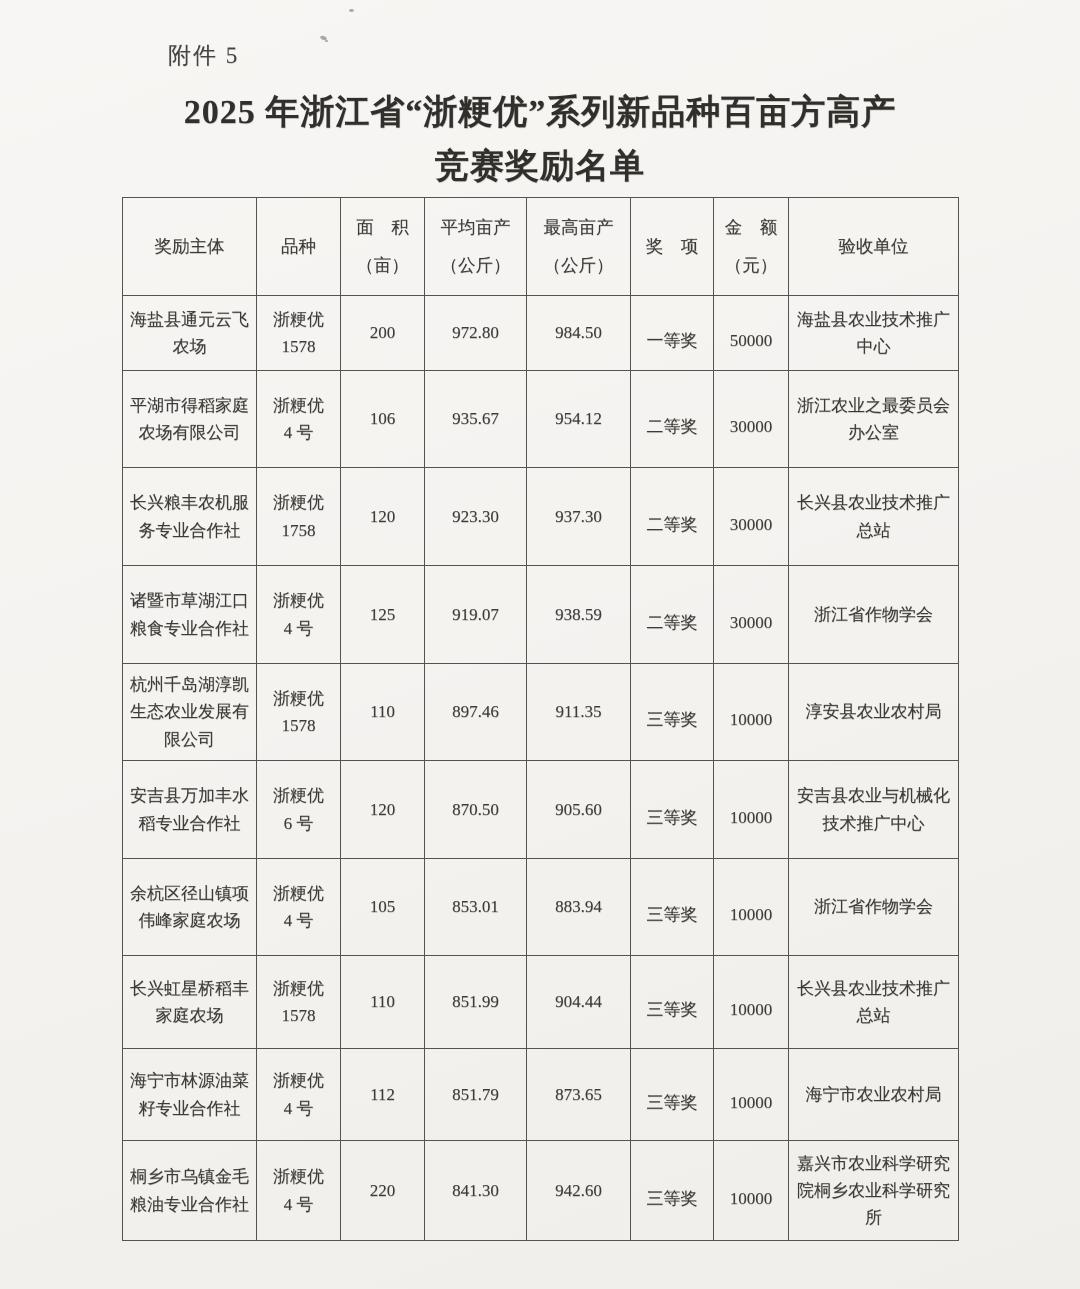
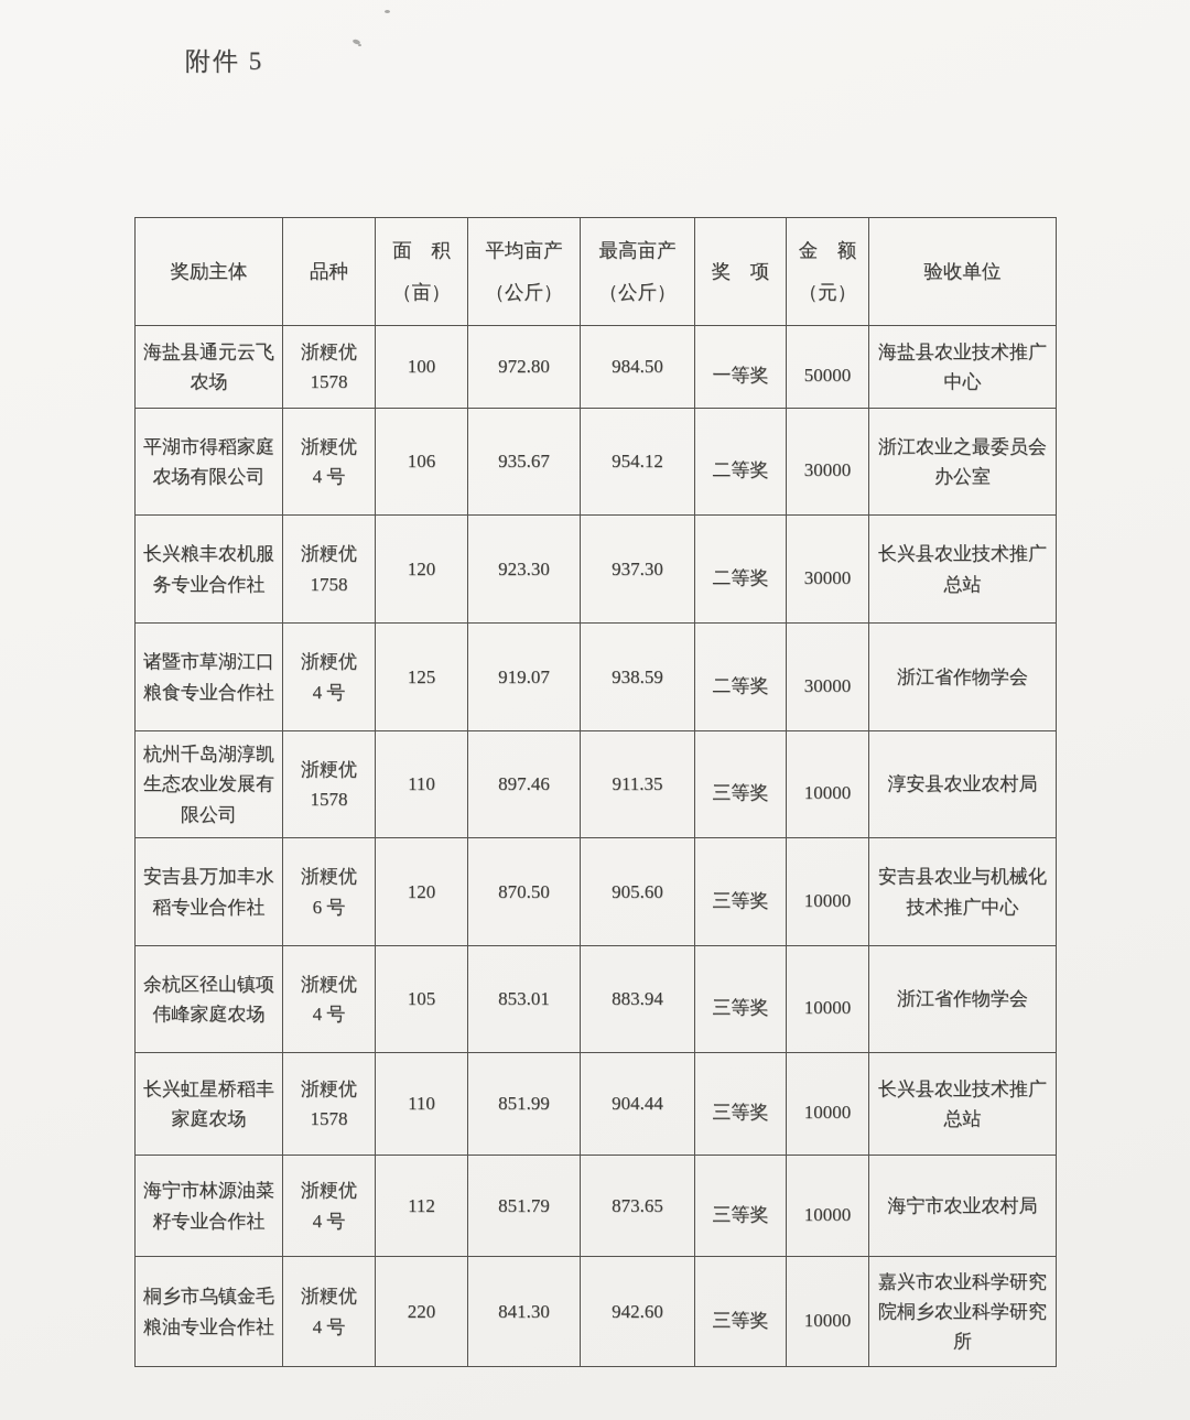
  附件 5
- 2025 年浙江省“浙粳优”系列新品种百亩方高产
- 竞赛奖励名单
  奖励主体	品种	面 积 （亩）	平均亩产 （公斤）	最高亩产 （公斤）	奖 项	金 额 （元）	验收单位
- 海盐县通元云飞农场	浙粳优 1578	200	972.80	984.50	一等奖	50000	海盐县农业技术推广中心
+ 海盐县通元云飞农场	浙粳优 1578	100	972.80	984.50	一等奖	50000	海盐县农业技术推广中心
  平湖市得稻家庭农场有限公司	浙粳优 4 号	106	935.67	954.12	二等奖	30000	浙江农业之最委员会办公室
  长兴粮丰农机服务专业合作社	浙粳优 1758	120	923.30	937.30	二等奖	30000	长兴县农业技术推广总站
  诸暨市草湖江口粮食专业合作社	浙粳优 4 号	125	919.07	938.59	二等奖	30000	浙江省作物学会
  杭州千岛湖淳凯生态农业发展有限公司	浙粳优 1578	110	897.46	911.35	三等奖	10000	淳安县农业农村局
  安吉县万加丰水稻专业合作社	浙粳优 6 号	120	870.50	905.60	三等奖	10000	安吉县农业与机械化技术推广中心
  余杭区径山镇项伟峰家庭农场	浙粳优 4 号	105	853.01	883.94	三等奖	10000	浙江省作物学会
  长兴虹星桥稻丰家庭农场	浙粳优 1578	110	851.99	904.44	三等奖	10000	长兴县农业技术推广总站
  海宁市林源油菜籽专业合作社	浙粳优 4 号	112	851.79	873.65	三等奖	10000	海宁市农业农村局
  桐乡市乌镇金毛粮油专业合作社	浙粳优 4 号	220	841.30	942.60	三等奖	10000	嘉兴市农业科学研究院桐乡农业科学研究所
